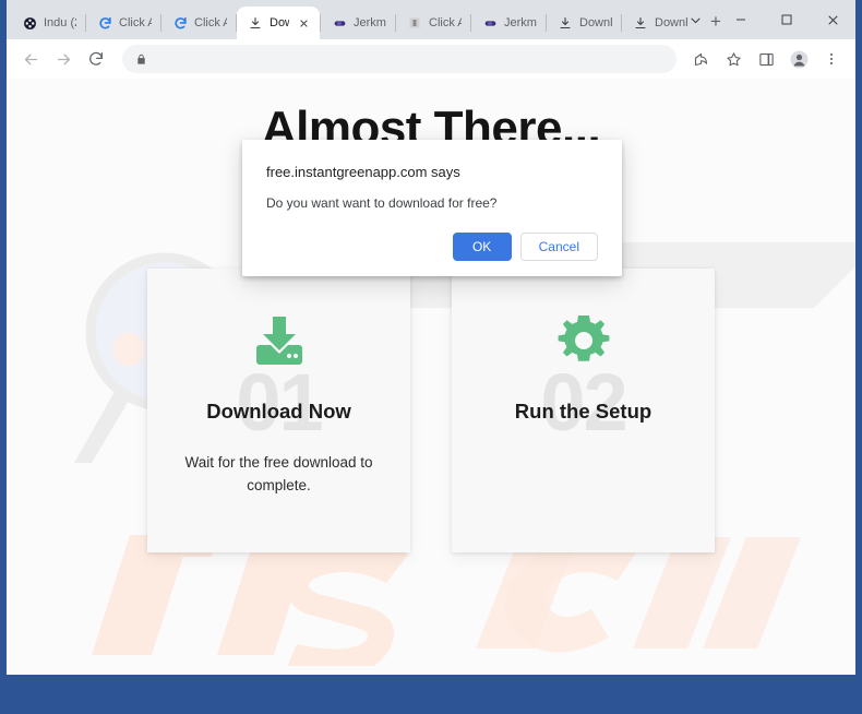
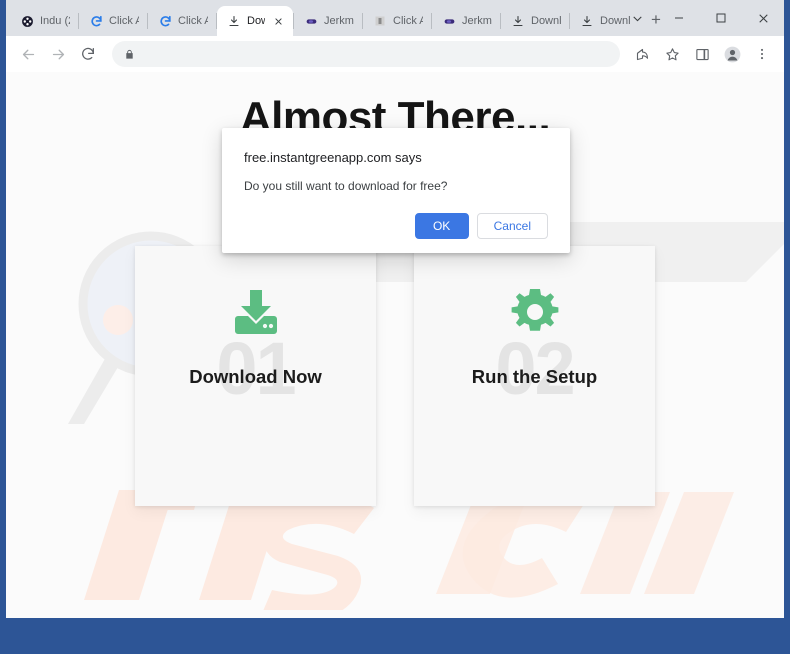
  Indu (
  Click A
  Click A
  Jerkm
  Click A
  Jerkm
  Downl
  Downl
  +
  Almost There...
  01
  Download Now
- Wait for the free download to complete.
  02
  Run the Setup
  free.instantgreenapp.com says
- Do you want want to download for free?
+ Do you still want to download for free?
  OK
  Cancel
